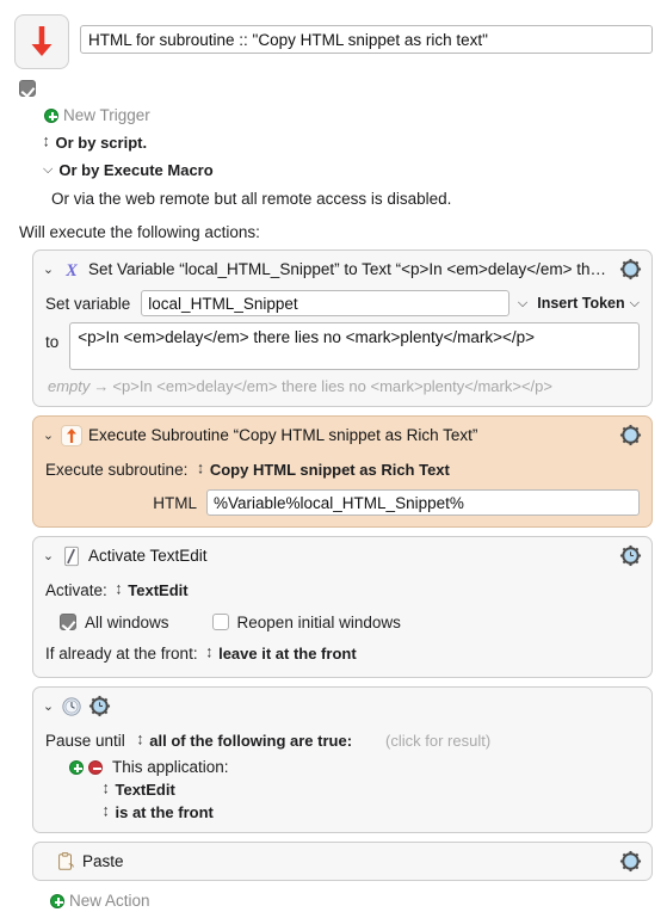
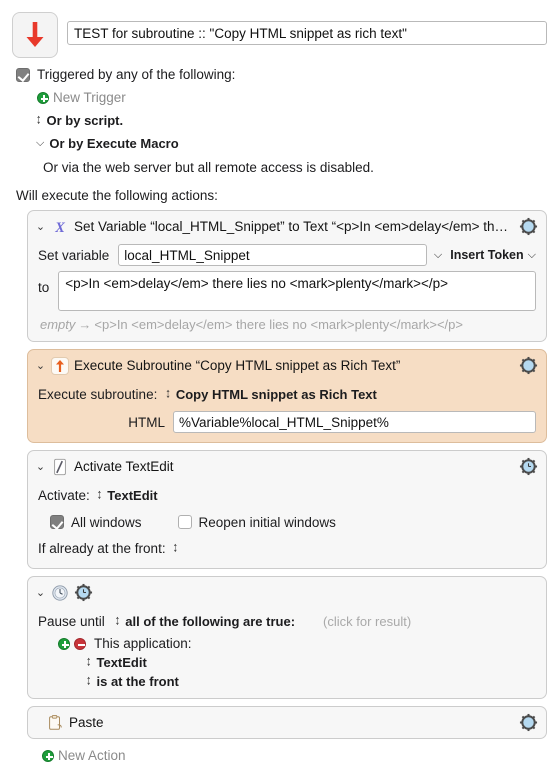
- HTML for subroutine :: "Copy HTML snippet as rich text"
+ TEST for subroutine :: "Copy HTML snippet as rich text"
+ Triggered by any of the following:
  New Trigger
  ↕
  Or by script.
  ⌵
  Or by Execute Macro
- Or via the web remote but all remote access is disabled.
+ Or via the web server but all remote access is disabled.
  Will execute the following actions:
  ⌄
  X
  Set Variable “local_HTML_Snippet” to Text “<p>In <em>delay</em> th…
  Set variable
  local_HTML_Snippet
  ⌵
  Insert Token
  ⌵
  to
  <p>In <em>delay</em> there lies no <mark>plenty</mark></p>
  empty → <p>In <em>delay</em> there lies no <mark>plenty</mark></p>
  ⌄
  Execute Subroutine “Copy HTML snippet as Rich Text”
  Execute subroutine:
  ↕
  Copy HTML snippet as Rich Text
  HTML
  %Variable%local_HTML_Snippet%
  ⌄
  Activate TextEdit
  Activate:
  ↕
  TextEdit
  All windows
  Reopen initial windows
  If already at the front:
  ↕
- leave it at the front
  ⌄
  Pause until
  ↕
  all of the following are true:
  (click for result)
  This application:
  ↕
  TextEdit
  ↕
  is at the front
  Paste
  New Action
